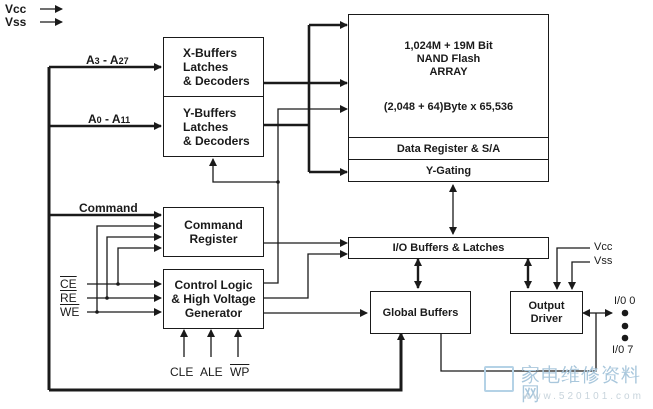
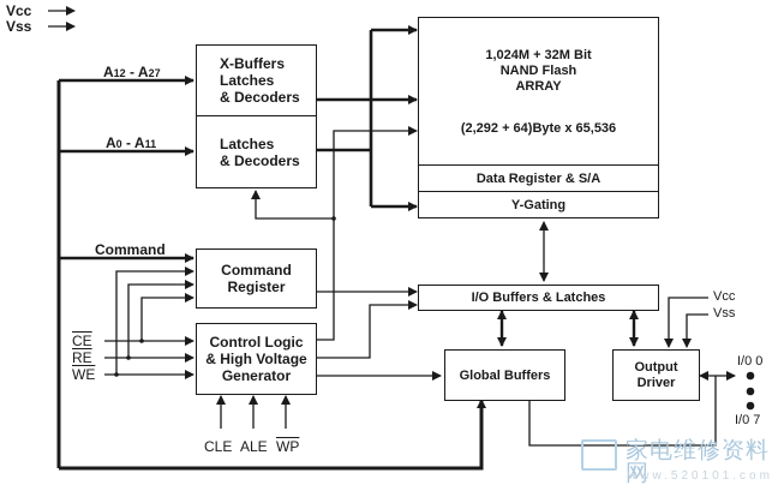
  Vcc
  Vss
- A3 - A27
+ A12 - A27
  A0 - A11
  Command
  CE
  RE
  WE
  CLE
  ALE
  WP
  X-Buffers
  Latches
  & Decoders
- Y-Buffers
  Latches
  & Decoders
- 1,024M + 19M Bit
+ 1,024M + 32M Bit
  NAND Flash
  ARRAY
- (2,048 + 64)Byte x 65,536
+ (2,292 + 64)Byte x 65,536
  Data Register & S/A
  Y-Gating
  Command
  Register
  Control Logic
  & High Voltage
  Generator
  I/O Buffers & Latches
  Global Buffers
  Output
  Driver
  Vcc
  Vss
  I/0 0
  I/0 7
  家电维修资料网
  www.520101.com
